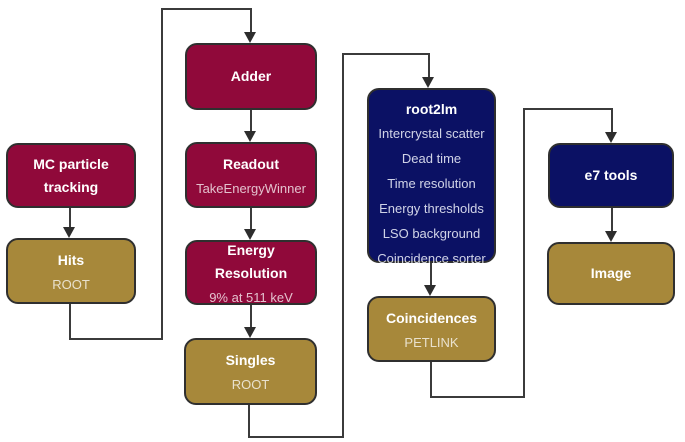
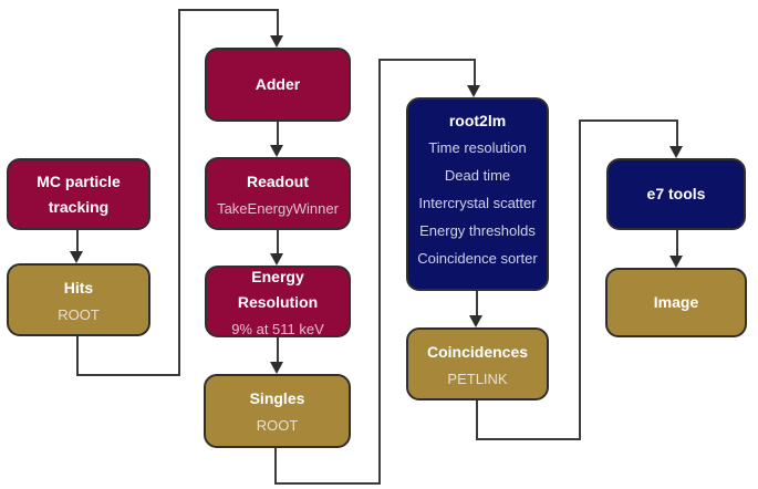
  MC particle tracking
  Hits
  ROOT
  Adder
  Readout
  TakeEnergyWinner
  Energy Resolution
  9% at 511 keV
  Singles
  ROOT
  root2lm
- Intercrystal scatter
+ Time resolution
  Dead time
- Time resolution
+ Intercrystal scatter
  Energy thresholds
- LSO background
  Coincidence sorter
  Coincidences
  PETLINK
  e7 tools
  Image
